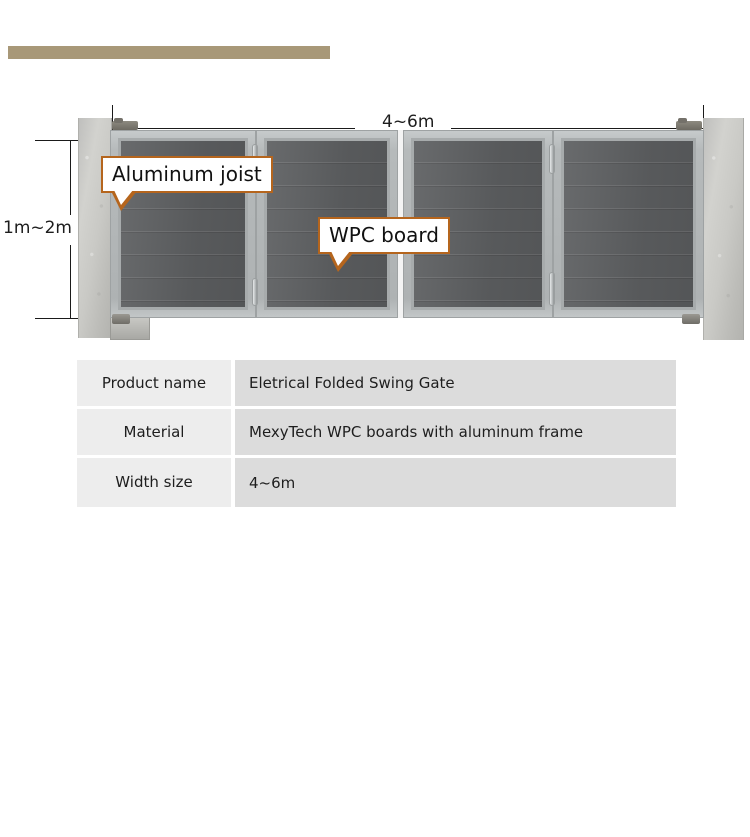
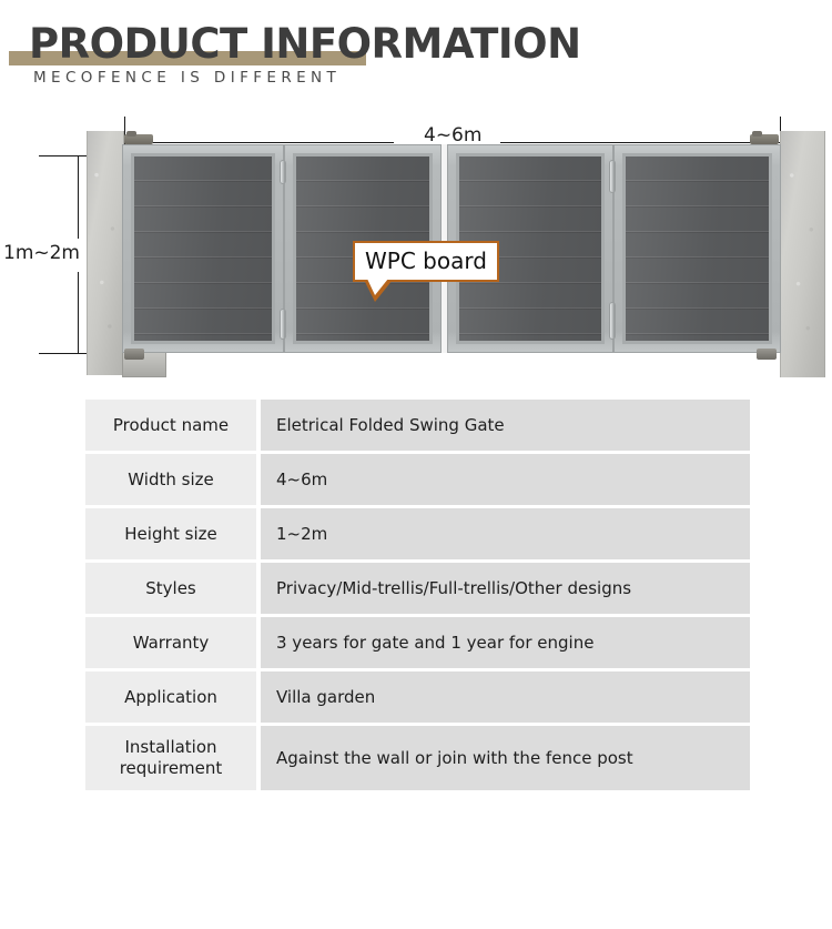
+ PRODUCT INFORMATION
+ MECOFENCE IS DIFFERENT
  4~6m
  1m~2m
- Aluminum joist
  WPC board
  Product name	Eletrical Folded Swing Gate
- Material	MexyTech WPC boards with aluminum frame
  Width size	4~6m
+ Height size	1~2m
+ Styles	Privacy/Mid-trellis/Full-trellis/Other designs
+ Warranty	3 years for gate and 1 year for engine
+ Application	Villa garden
+ Installation requirement	Against the wall or join with the fence post
